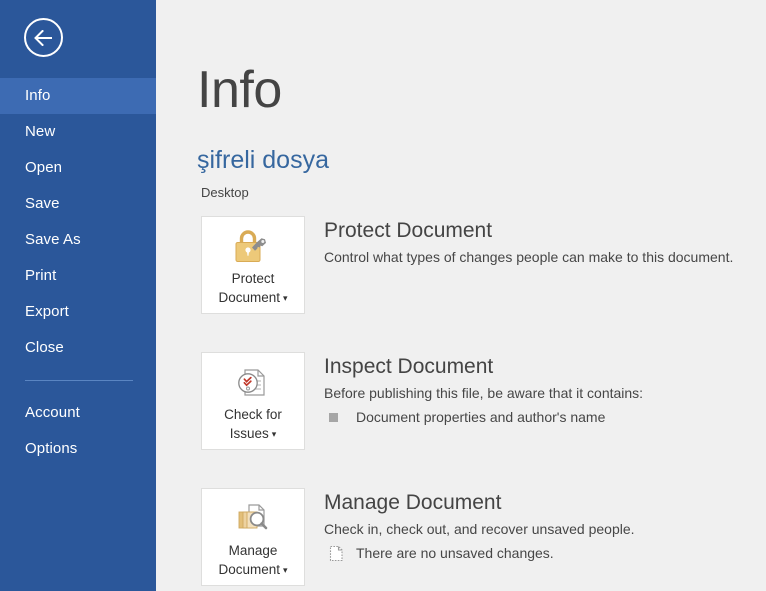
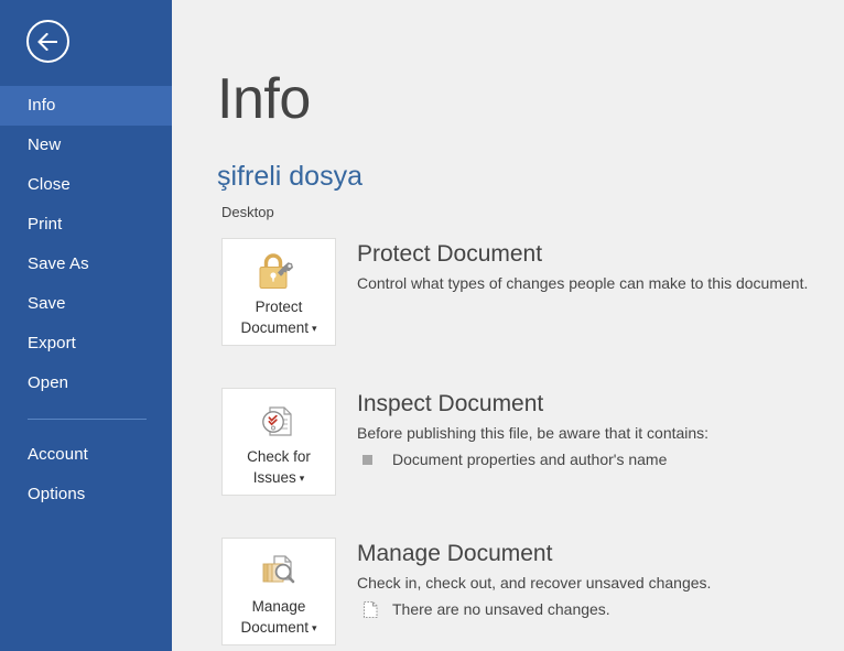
  Info
  New
- Open
+ Close
- Save
+ Print
  Save As
- Print
+ Save
  Export
- Close
+ Open
  Account
  Options
  Info
  şifreli dosya
  Desktop
  Protect
  Document ▾
  Protect Document
  Control what types of changes people can make to this document.
  Check for
  Issues ▾
  Inspect Document
  Before publishing this file, be aware that it contains:
  Document properties and author's name
  Manage
  Document ▾
  Manage Document
- Check in, check out, and recover unsaved people.
+ Check in, check out, and recover unsaved changes.
  There are no unsaved changes.
